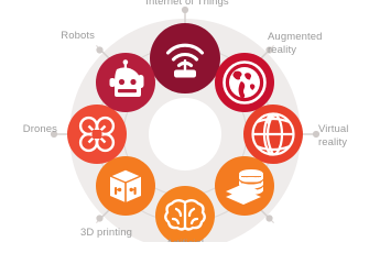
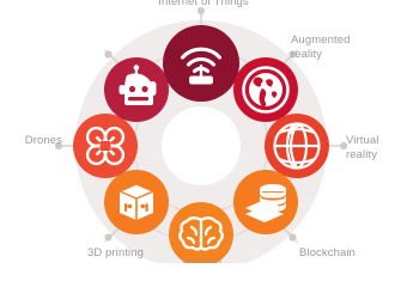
  Internet of Things
  Augmented
  reality
  Virtual
  reality
+ Blockchain
  3D printing
  Drones
- Robots
